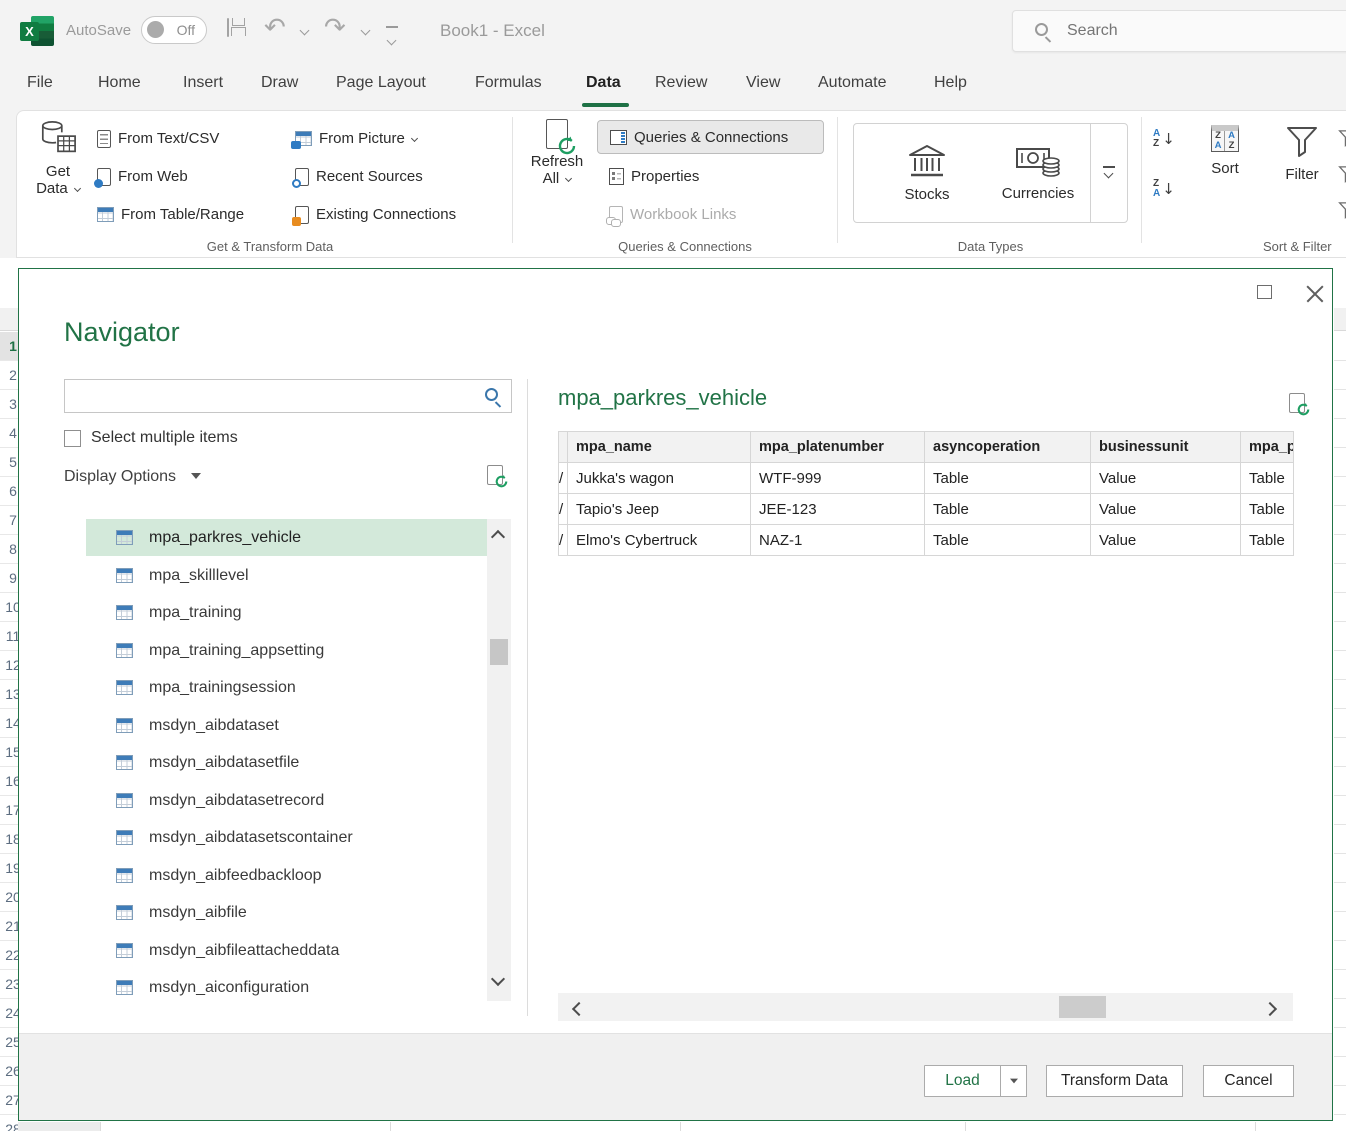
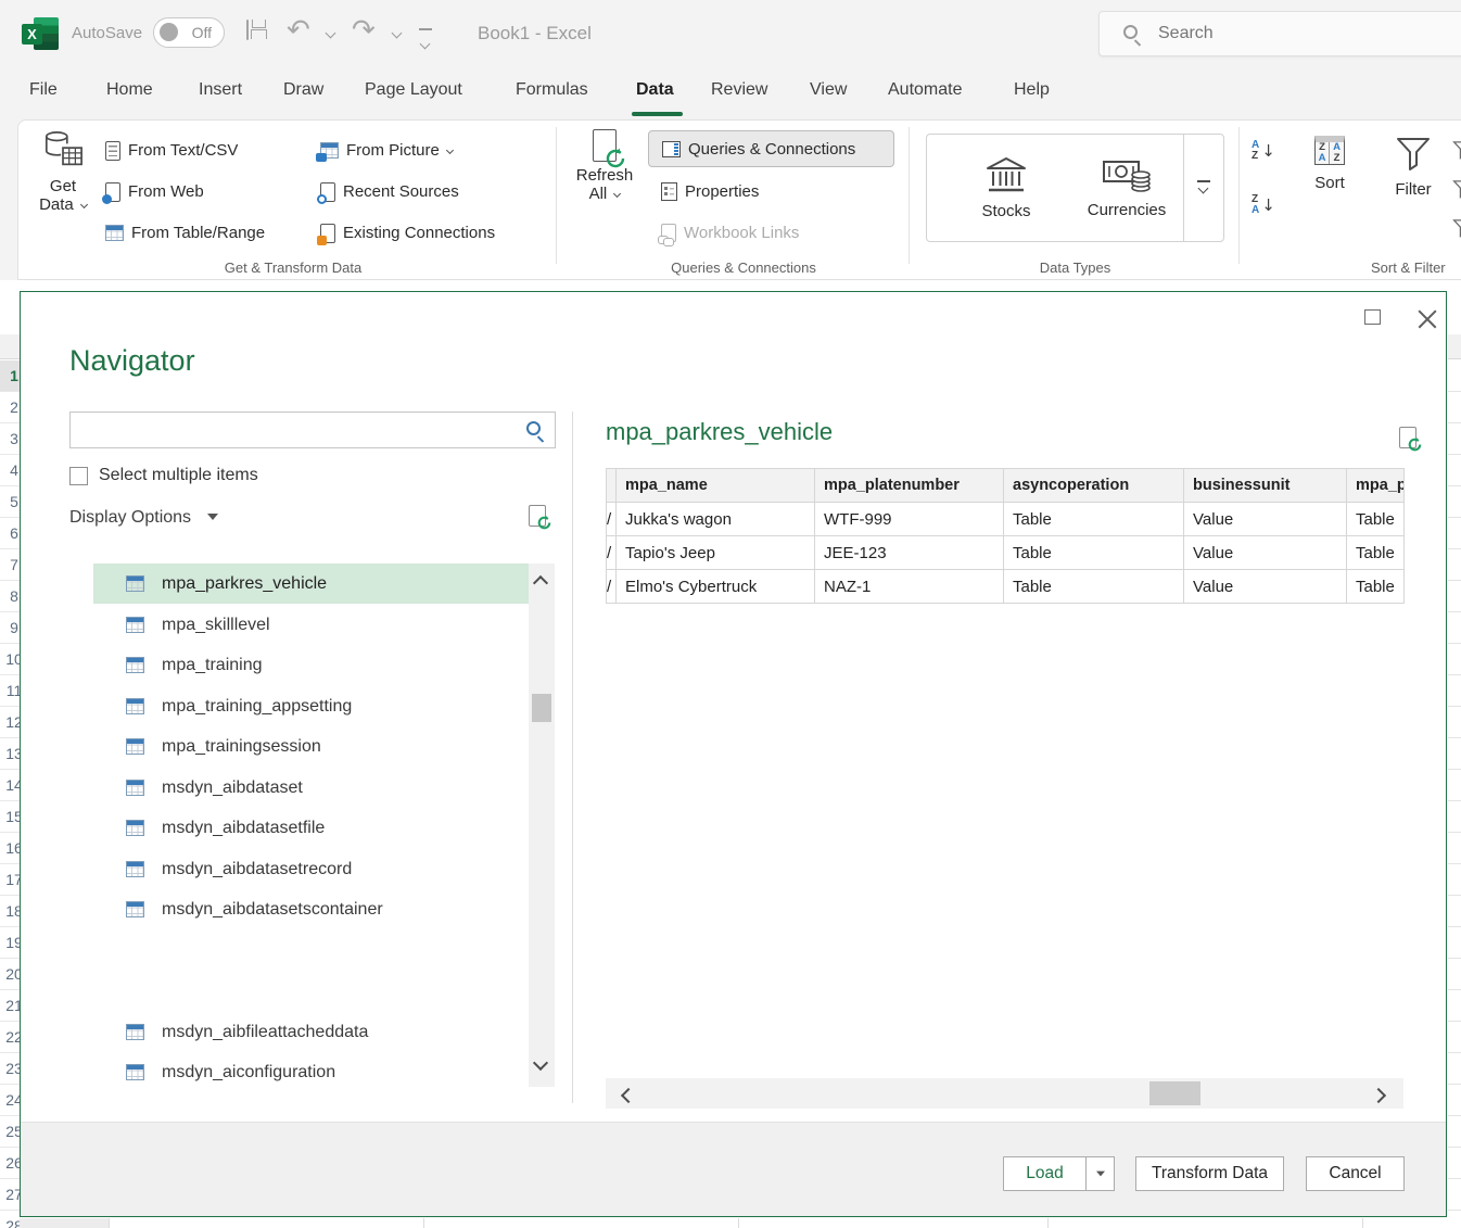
  X
  AutoSave
  Off
  ↶
  ↷
  Book1 - Excel
  Search
  File
  Home
  Insert
  Draw
  Page Layout
  Formulas
  Data
  Review
  View
  Automate
  Help
  Get
  Data
  From Text/CSV
  From Web
  From Table/Range
  From Picture
  Recent Sources
  Existing Connections
  Get & Transform Data
  Refresh
  All
  Queries & Connections
  Properties
  Workbook Links
  Queries & Connections
  Stocks
  Currencies
  Data Types
  A
  Z
  ↓
  Z
  A
  ↓
  Z
  A
  A
  Z
  Sort
  Filter
  Sort & Filter
  1
  2
  3
  4
  5
  6
  7
  8
  9
  10
  11
  12
  13
  14
  15
  16
  17
  18
  19
  20
  21
  22
  23
  24
  25
  26
  27
  28
  Navigator
  Select multiple items
  Display Options
  mpa_parkres_vehicle
  mpa_skilllevel
  mpa_training
  mpa_training_appsetting
  mpa_trainingsession
  msdyn_aibdataset
  msdyn_aibdatasetfile
  msdyn_aibdatasetrecord
  msdyn_aibdatasetscontainer
- msdyn_aibfeedbackloop
- msdyn_aibfile
  msdyn_aibfileattacheddata
  msdyn_aiconfiguration
  mpa_parkres_vehicle
  	mpa_name	mpa_platenumber	asyncoperation	businessunit	mpa_p
  /	Jukka's wagon	WTF-999	Table	Value	Table
  /	Tapio's Jeep	JEE-123	Table	Value	Table
  /	Elmo's Cybertruck	NAZ-1	Table	Value	Table
  Load
  Transform Data
  Cancel
